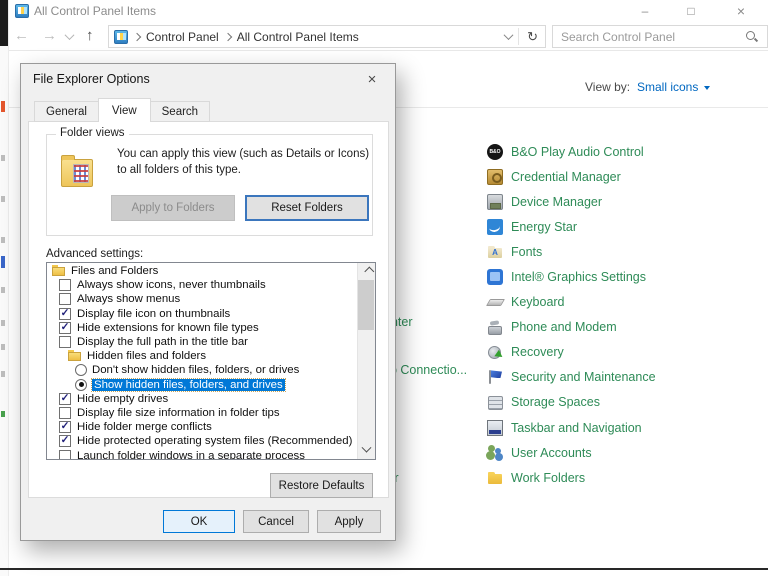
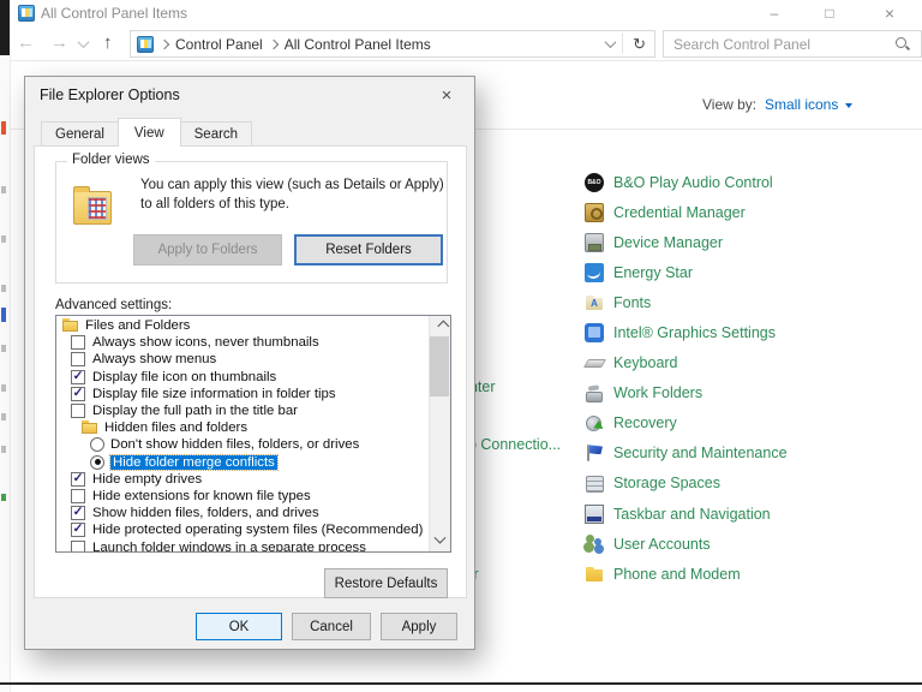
  All Control Panel Items
  –
  □
  ×
  ←
  →
  ↑
  Control Panel
  All Control Panel Items
  ↻
  Search Control Panel
  View by:
  Small icons
  B&O Play Audio Control
  Credential Manager
  Device Manager
  Energy Star
  Fonts
  Intel® Graphics Settings
  Keyboard
- Phone and Modem
+ Work Folders
  Recovery
  Security and Maintenance
  Storage Spaces
  Taskbar and Navigation
  User Accounts
- Work Folders
+ Phone and Modem
  Connectio...
  File Explorer Options
  ×
  General
  View
  Search
  Folder views
- You can apply this view (such as Details or Icons) to all folders of this type.
+ You can apply this view (such as Details or Apply) to all folders of this type.
  Apply to Folders
  Reset Folders
  Advanced settings:
  Files and Folders
  Always show icons, never thumbnails
  Always show menus
  ✓
  Display file icon on thumbnails
  ✓
- Hide extensions for known file types
+ Display file size information in folder tips
  Display the full path in the title bar
  Hidden files and folders
  Don't show hidden files, folders, or drives
- Show hidden files, folders, and drives
+ Hide folder merge conflicts
  ✓
  Hide empty drives
- Display file size information in folder tips
+ Hide extensions for known file types
  ✓
- Hide folder merge conflicts
+ Show hidden files, folders, and drives
  ✓
  Hide protected operating system files (Recommended)
  Launch folder windows in a separate process
  Restore Defaults
  OK
  Cancel
  Apply
